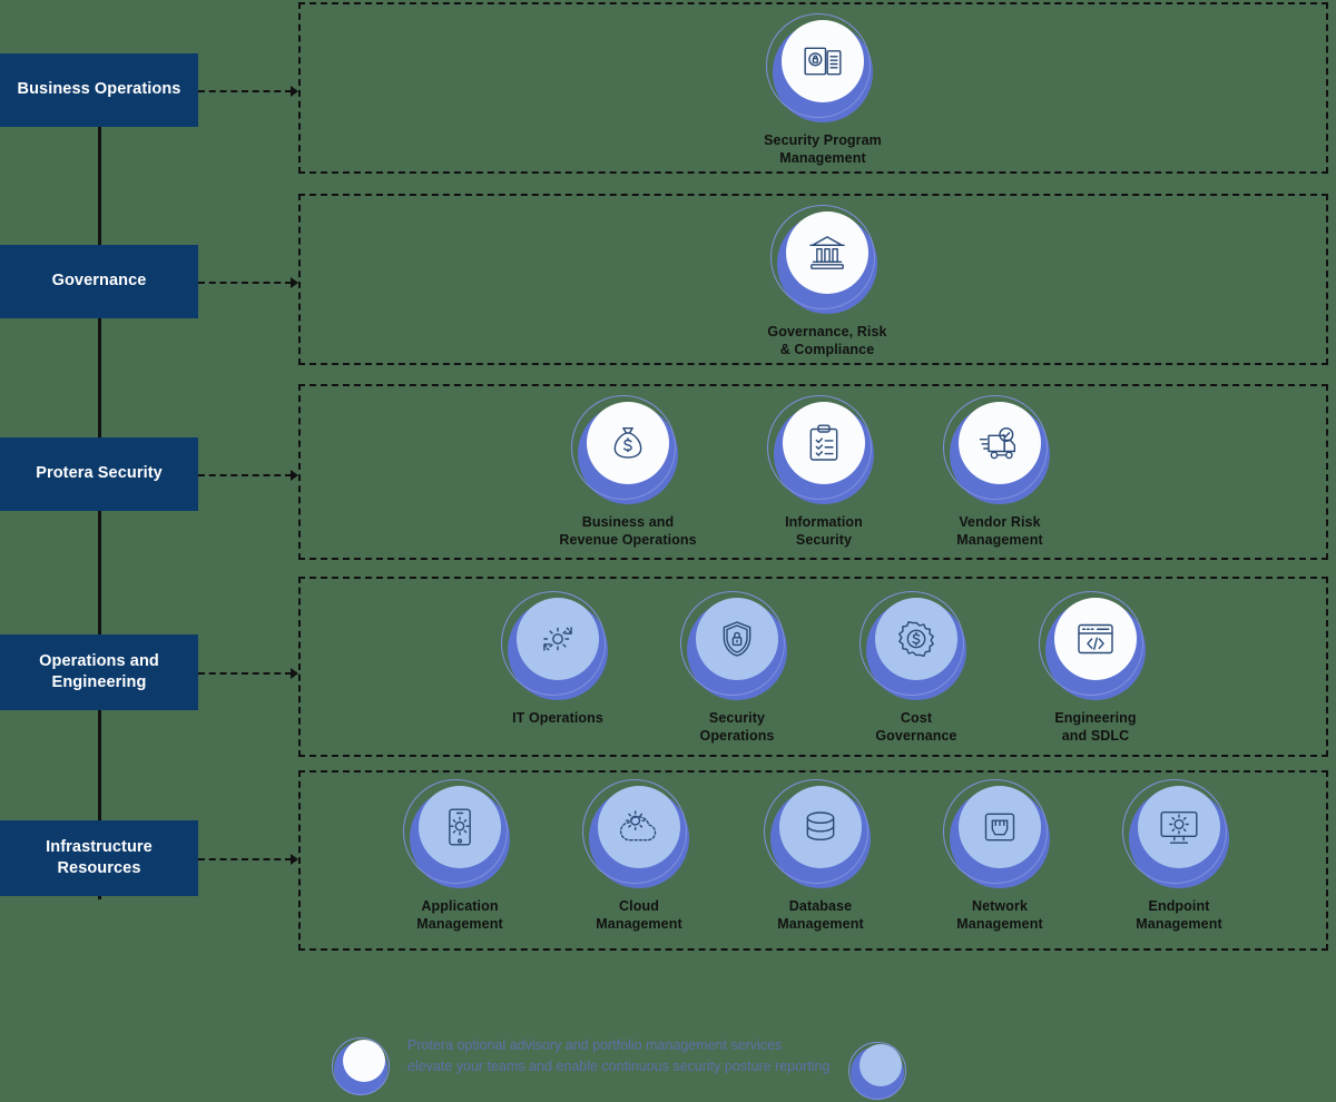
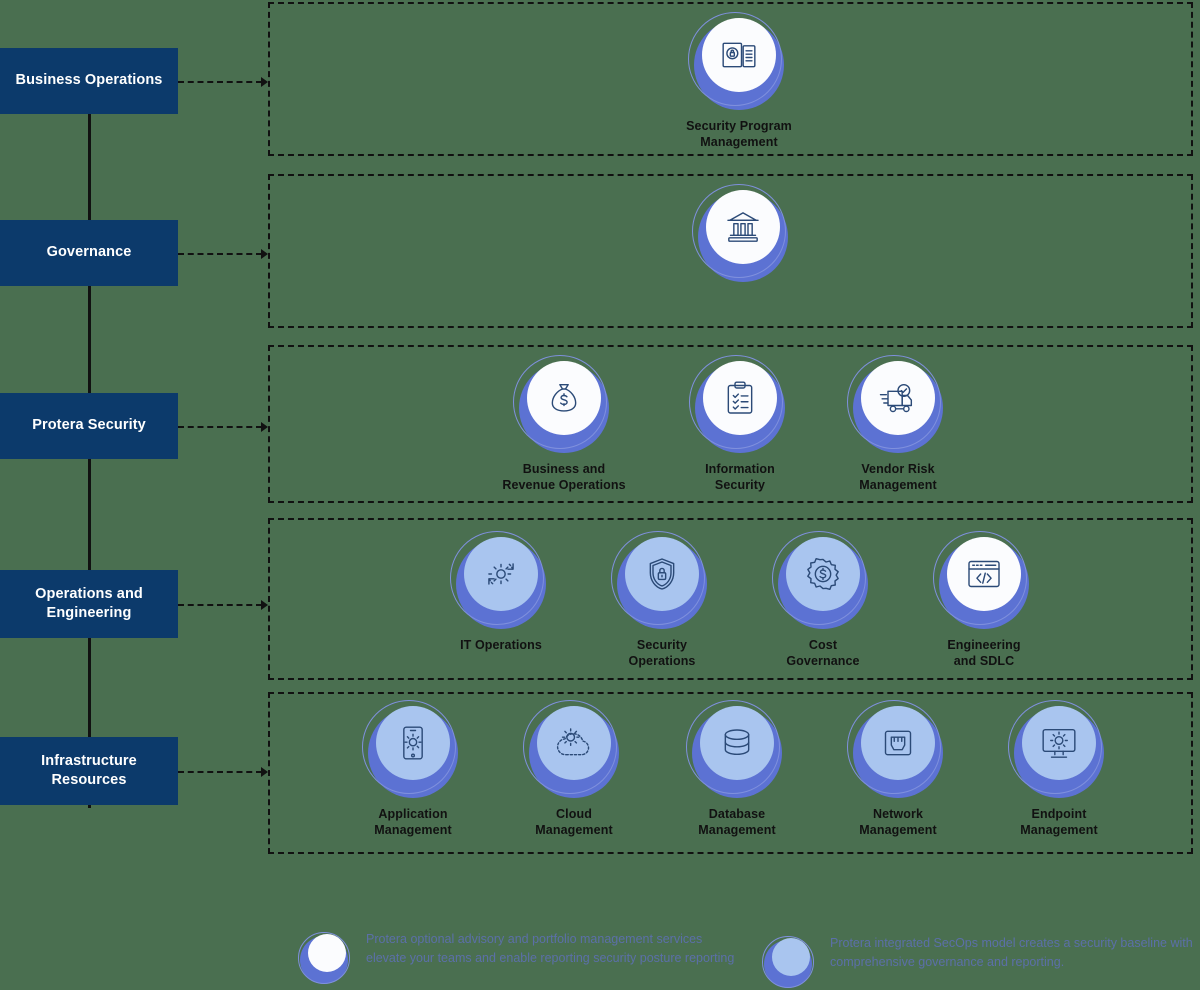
  Business Operations
  Governance
  Protera Security
  Operations and
  Engineering
  Infrastructure
  Resources
  Security Program
  Management
- Governance, Risk
- & Compliance
  Business and
  Revenue Operations
  Information
  Security
  Vendor Risk
  Management
  IT Operations
  Security
  Operations
  Cost
  Governance
  Engineering
  and SDLC
  Application
  Management
  Cloud
  Management
  Database
  Management
  Network
  Management
  Endpoint
  Management
- Protera optional advisory and portfolio management services elevate your teams and enable continuous security posture reporting
+ Protera optional advisory and portfolio management services elevate your teams and enable reporting security posture reporting
+ Protera integrated SecOps model creates a security baseline with comprehensive governance and reporting.
